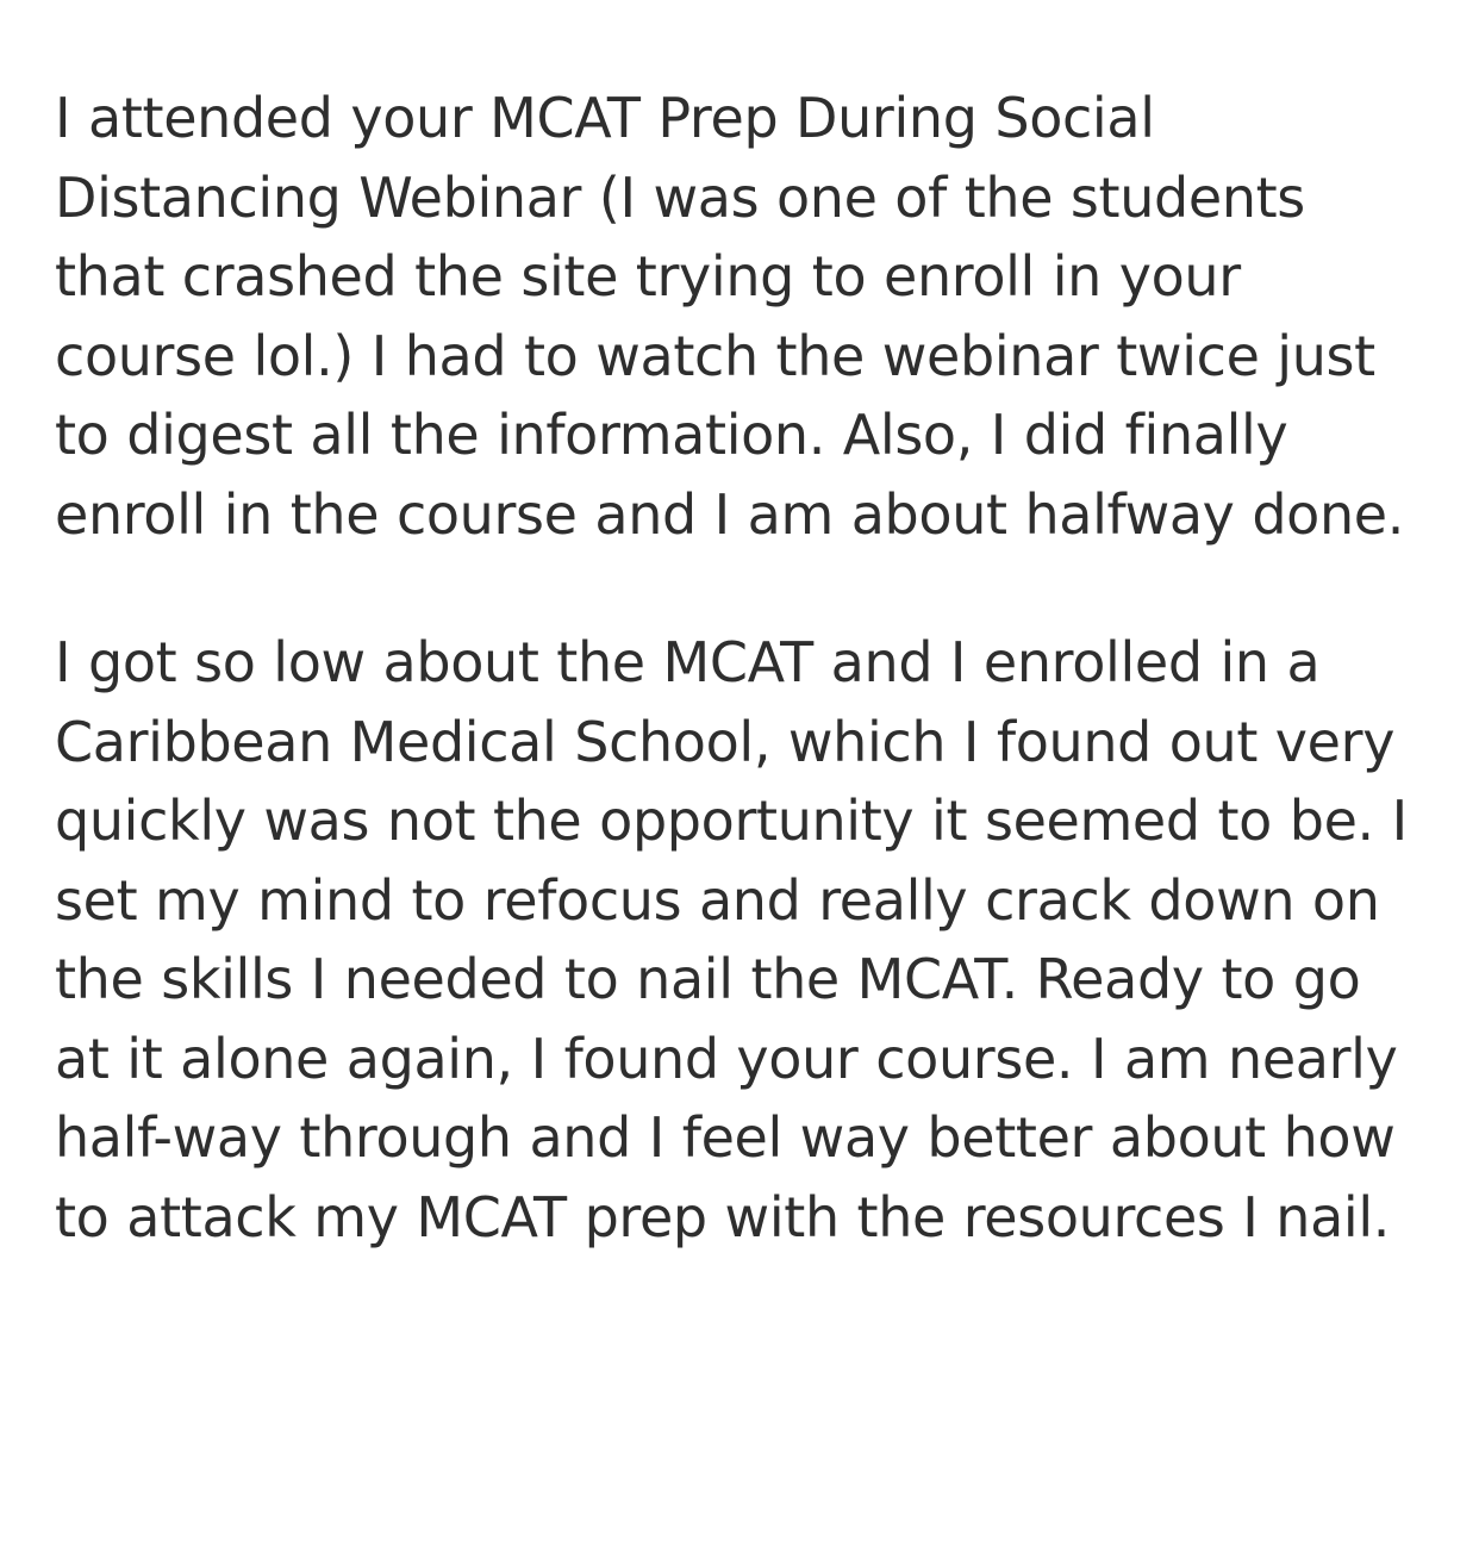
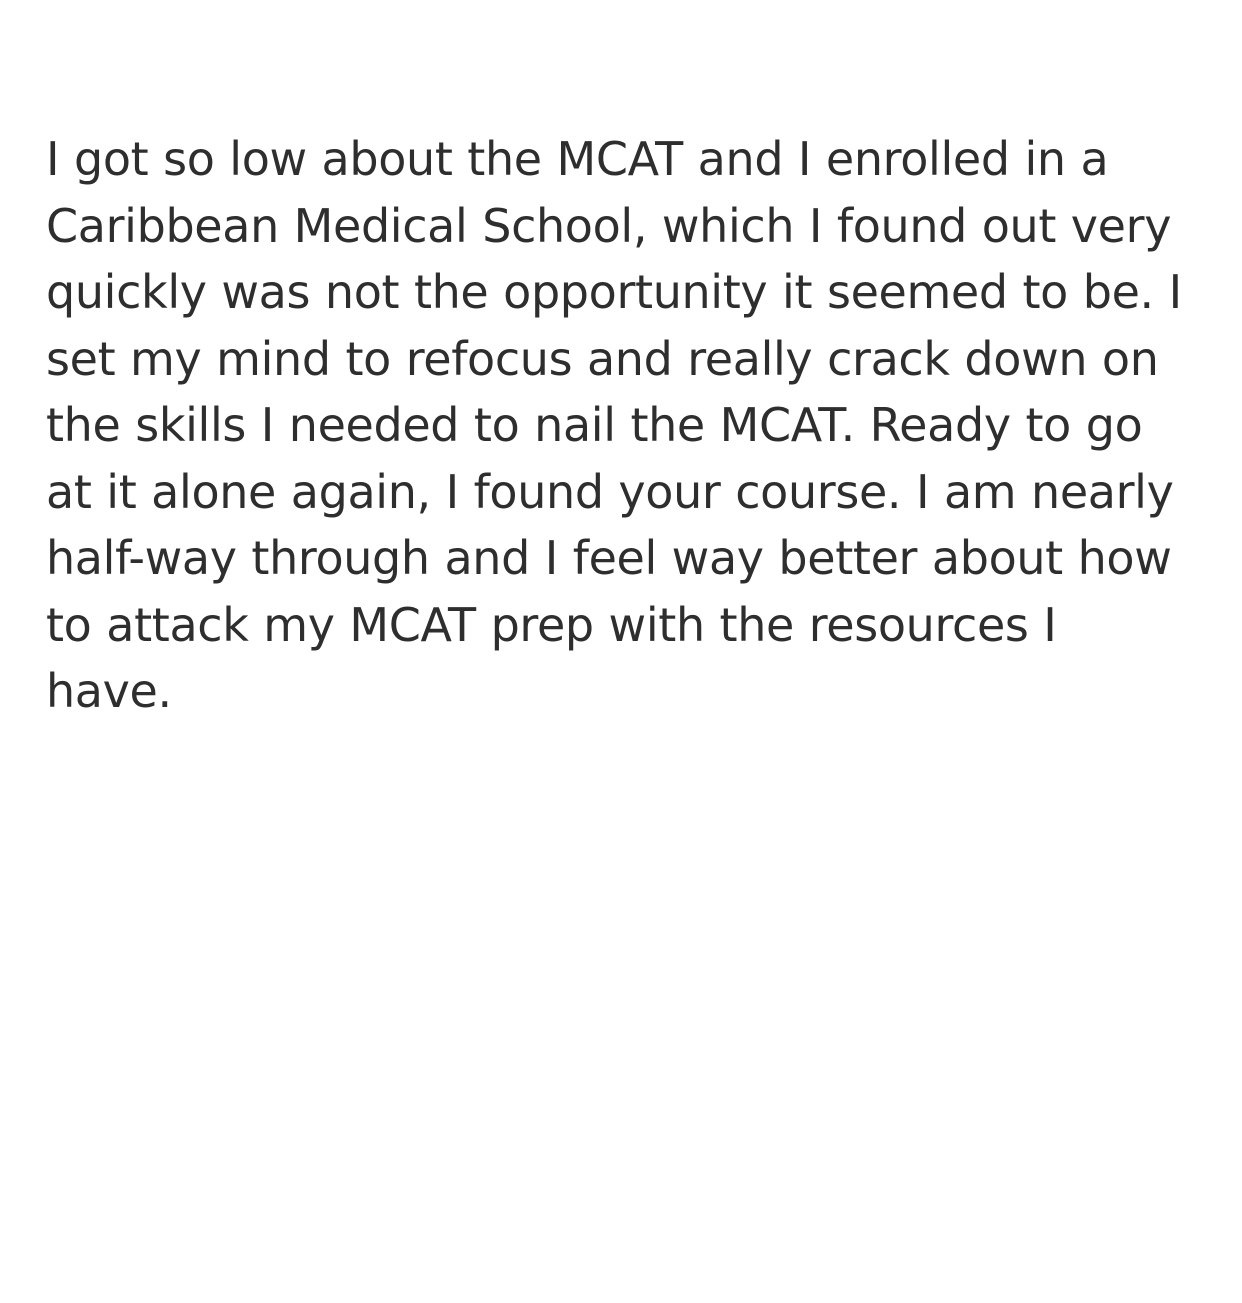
- I attended your MCAT Prep During Social Distancing Webinar (I was one of the students that crashed the site trying to enroll in your course lol.) I had to watch the webinar twice just to digest all the information. Also, I did finally enroll in the course and I am about halfway done.
- I got so low about the MCAT and I enrolled in a Caribbean Medical School, which I found out very quickly was not the opportunity it seemed to be. I set my mind to refocus and really crack down on the skills I needed to nail the MCAT. Ready to go at it alone again, I found your course. I am nearly half-way through and I feel way better about how to attack my MCAT prep with the resources I nail.
+ I got so low about the MCAT and I enrolled in a Caribbean Medical School, which I found out very quickly was not the opportunity it seemed to be. I set my mind to refocus and really crack down on the skills I needed to nail the MCAT. Ready to go at it alone again, I found your course. I am nearly half-way through and I feel way better about how to attack my MCAT prep with the resources I have.
